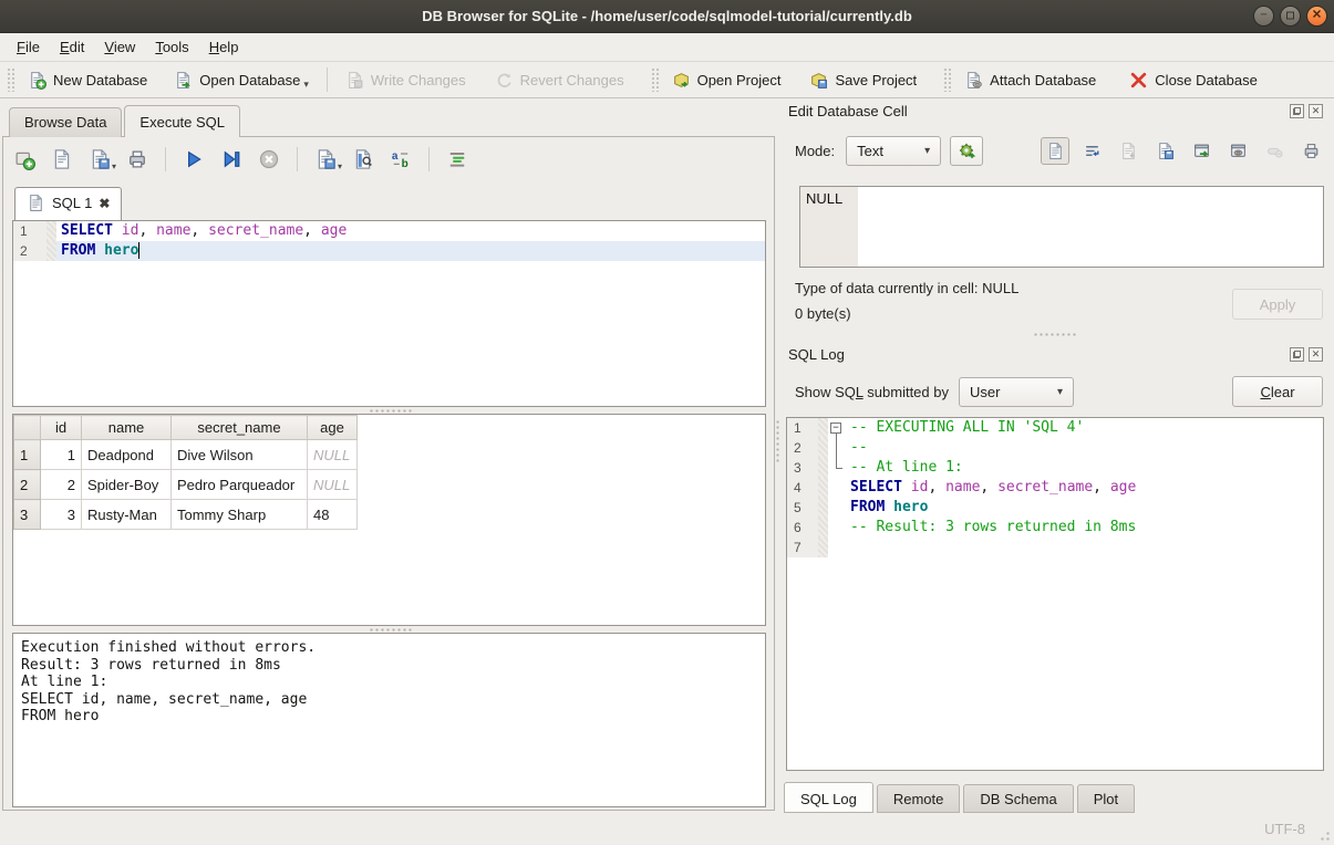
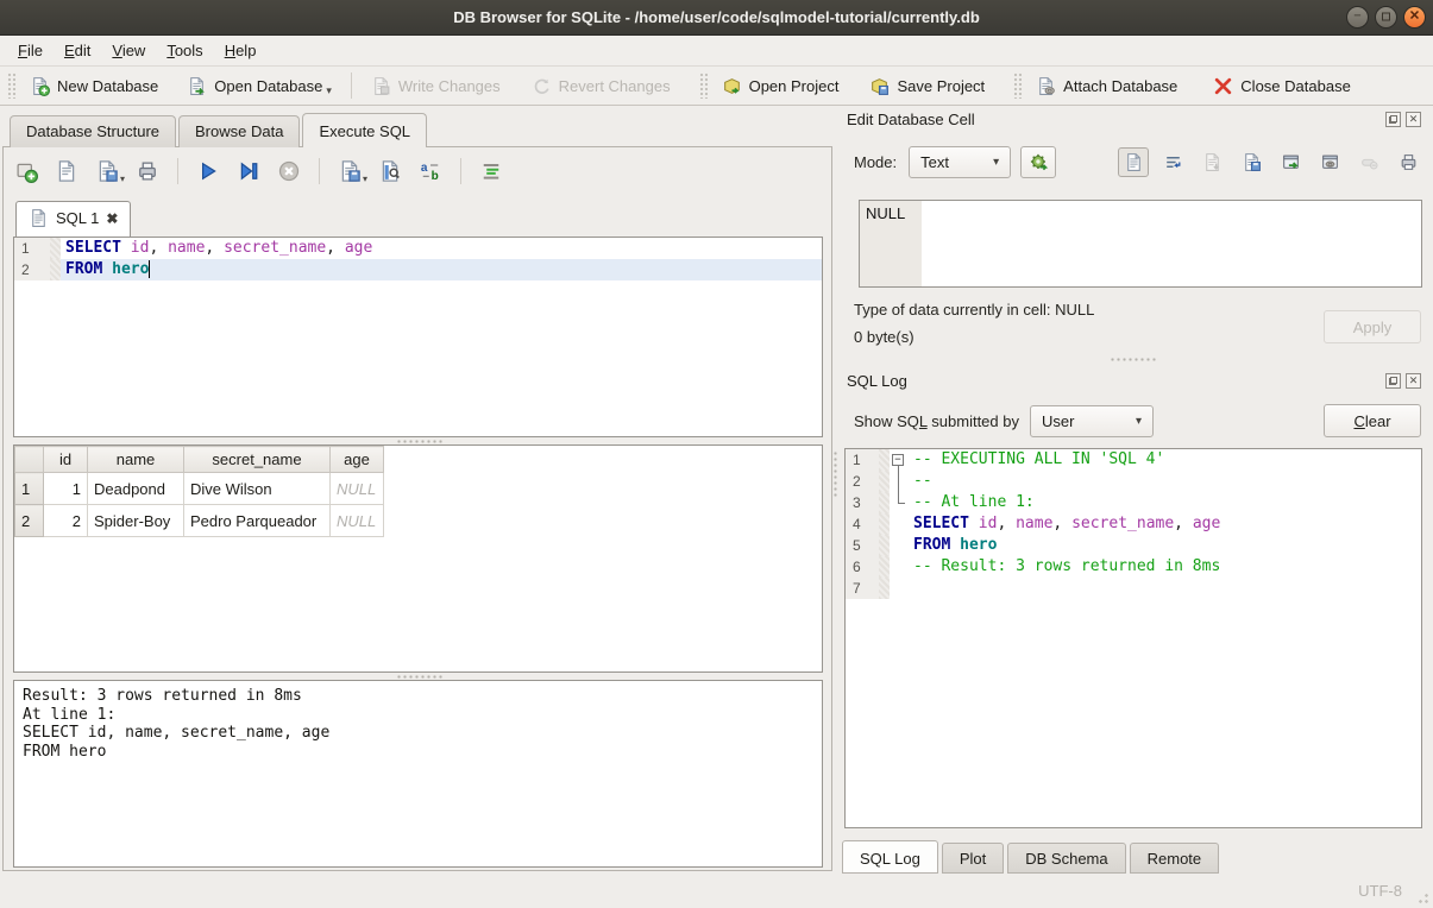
  DB Browser for SQLite - /home/user/code/sqlmodel-tutorial/currently.db
  −
  ✕
  File
  Edit
  View
  Tools
  Help
  New Database
  Open Database
  ▾
  Write Changes
  Revert Changes
  Open Project
  Save Project
  Attach Database
  Close Database
+ Database Structure
  Browse Data
  Execute SQL
  ▾
  ▾
  a
  b
  SQL 1
  ✖
  1
  SELECT id, name, secret_name, age
  2
  FROM hero
  	id	name	secret_name	age
  1	1	Deadpond	Dive Wilson	NULL
  2	2	Spider-Boy	Pedro Parqueador	NULL
- 3	3	Rusty-Man	Tommy Sharp	48
- Execution finished without errors.
  Result: 3 rows returned in 8ms
  At line 1:
  SELECT id, name, secret_name, age
  FROM hero
  Edit Database Cell
  ✕
  Mode:
  Text
  ▾
  NULL
  Type of data currently in cell: NULL
  0 byte(s)
  Apply
  SQL Log
  ✕
  Show SQL submitted by
  User
  ▾
  Clear
  1
  −
  -- EXECUTING ALL IN 'SQL 4'
  2
  --
  3
  -- At line 1:
  4
  SELECT id, name, secret_name, age
  5
  FROM hero
  6
  -- Result: 3 rows returned in 8ms
  7
  SQL Log
- Remote
+ Plot
  DB Schema
- Plot
+ Remote
  UTF-8
